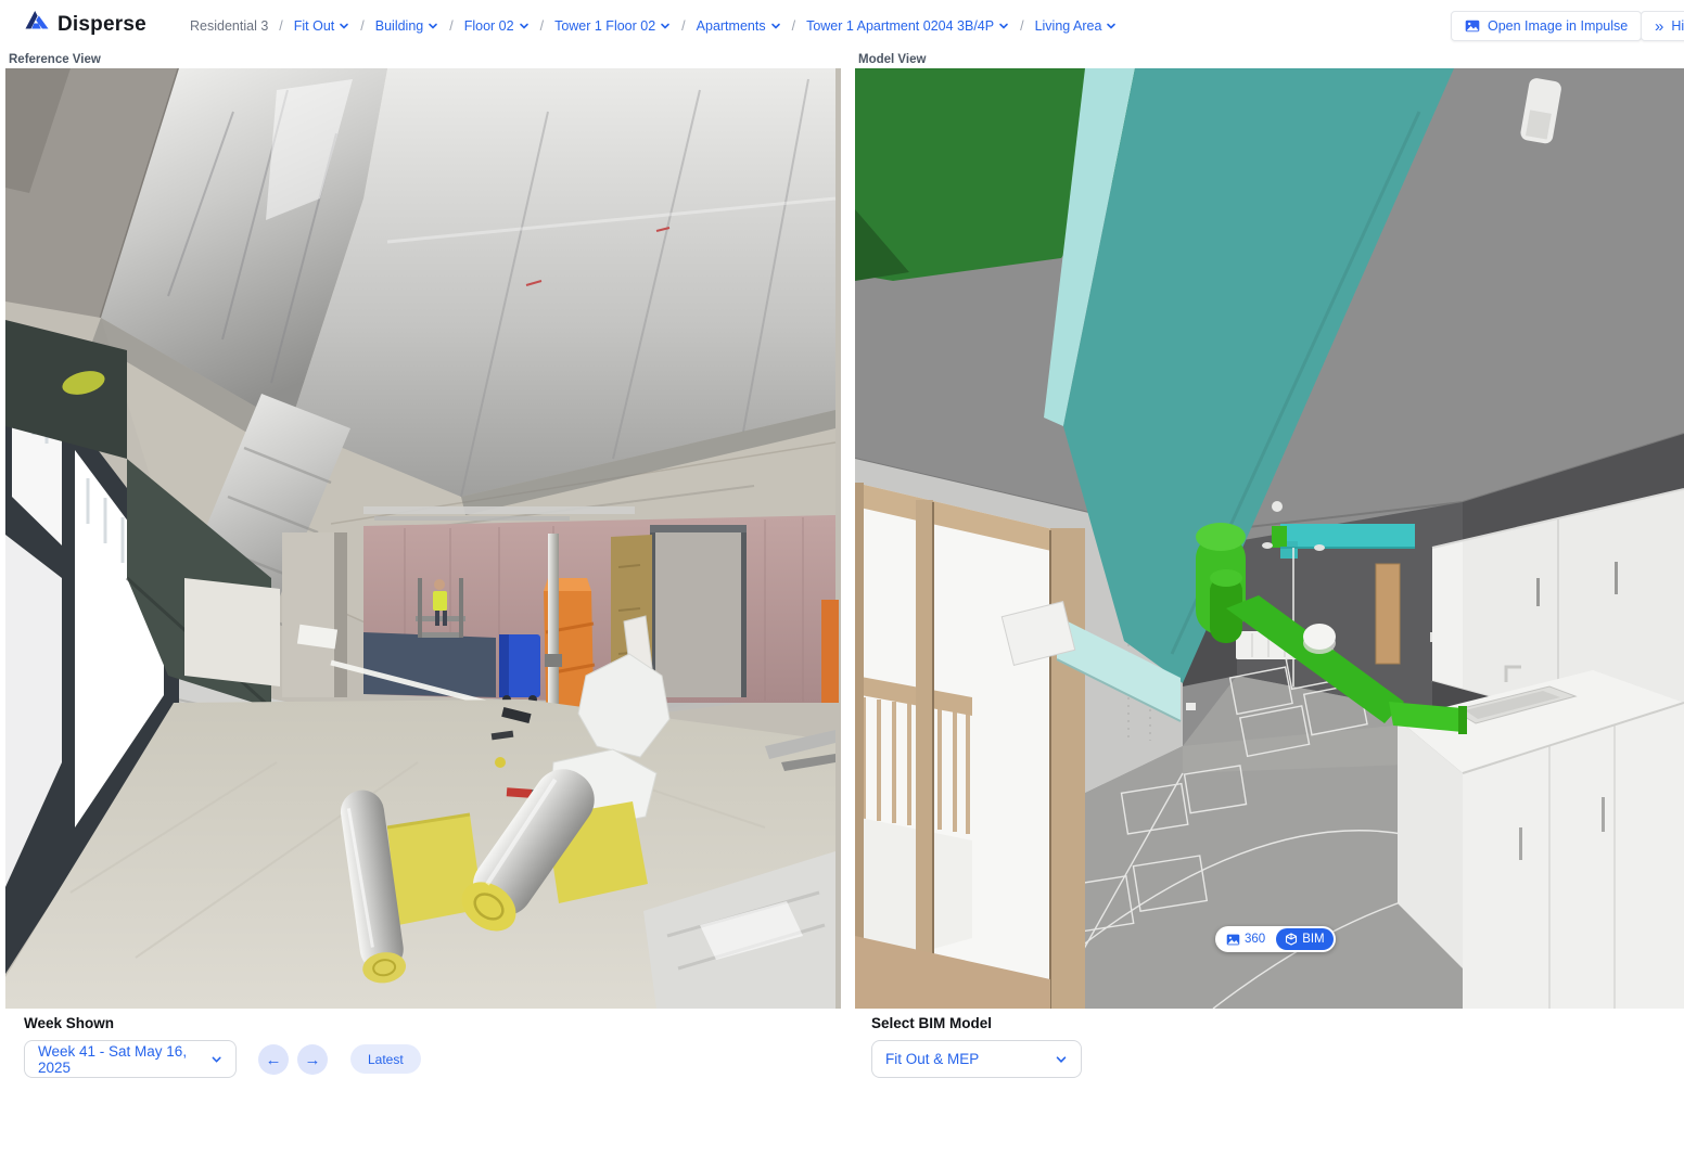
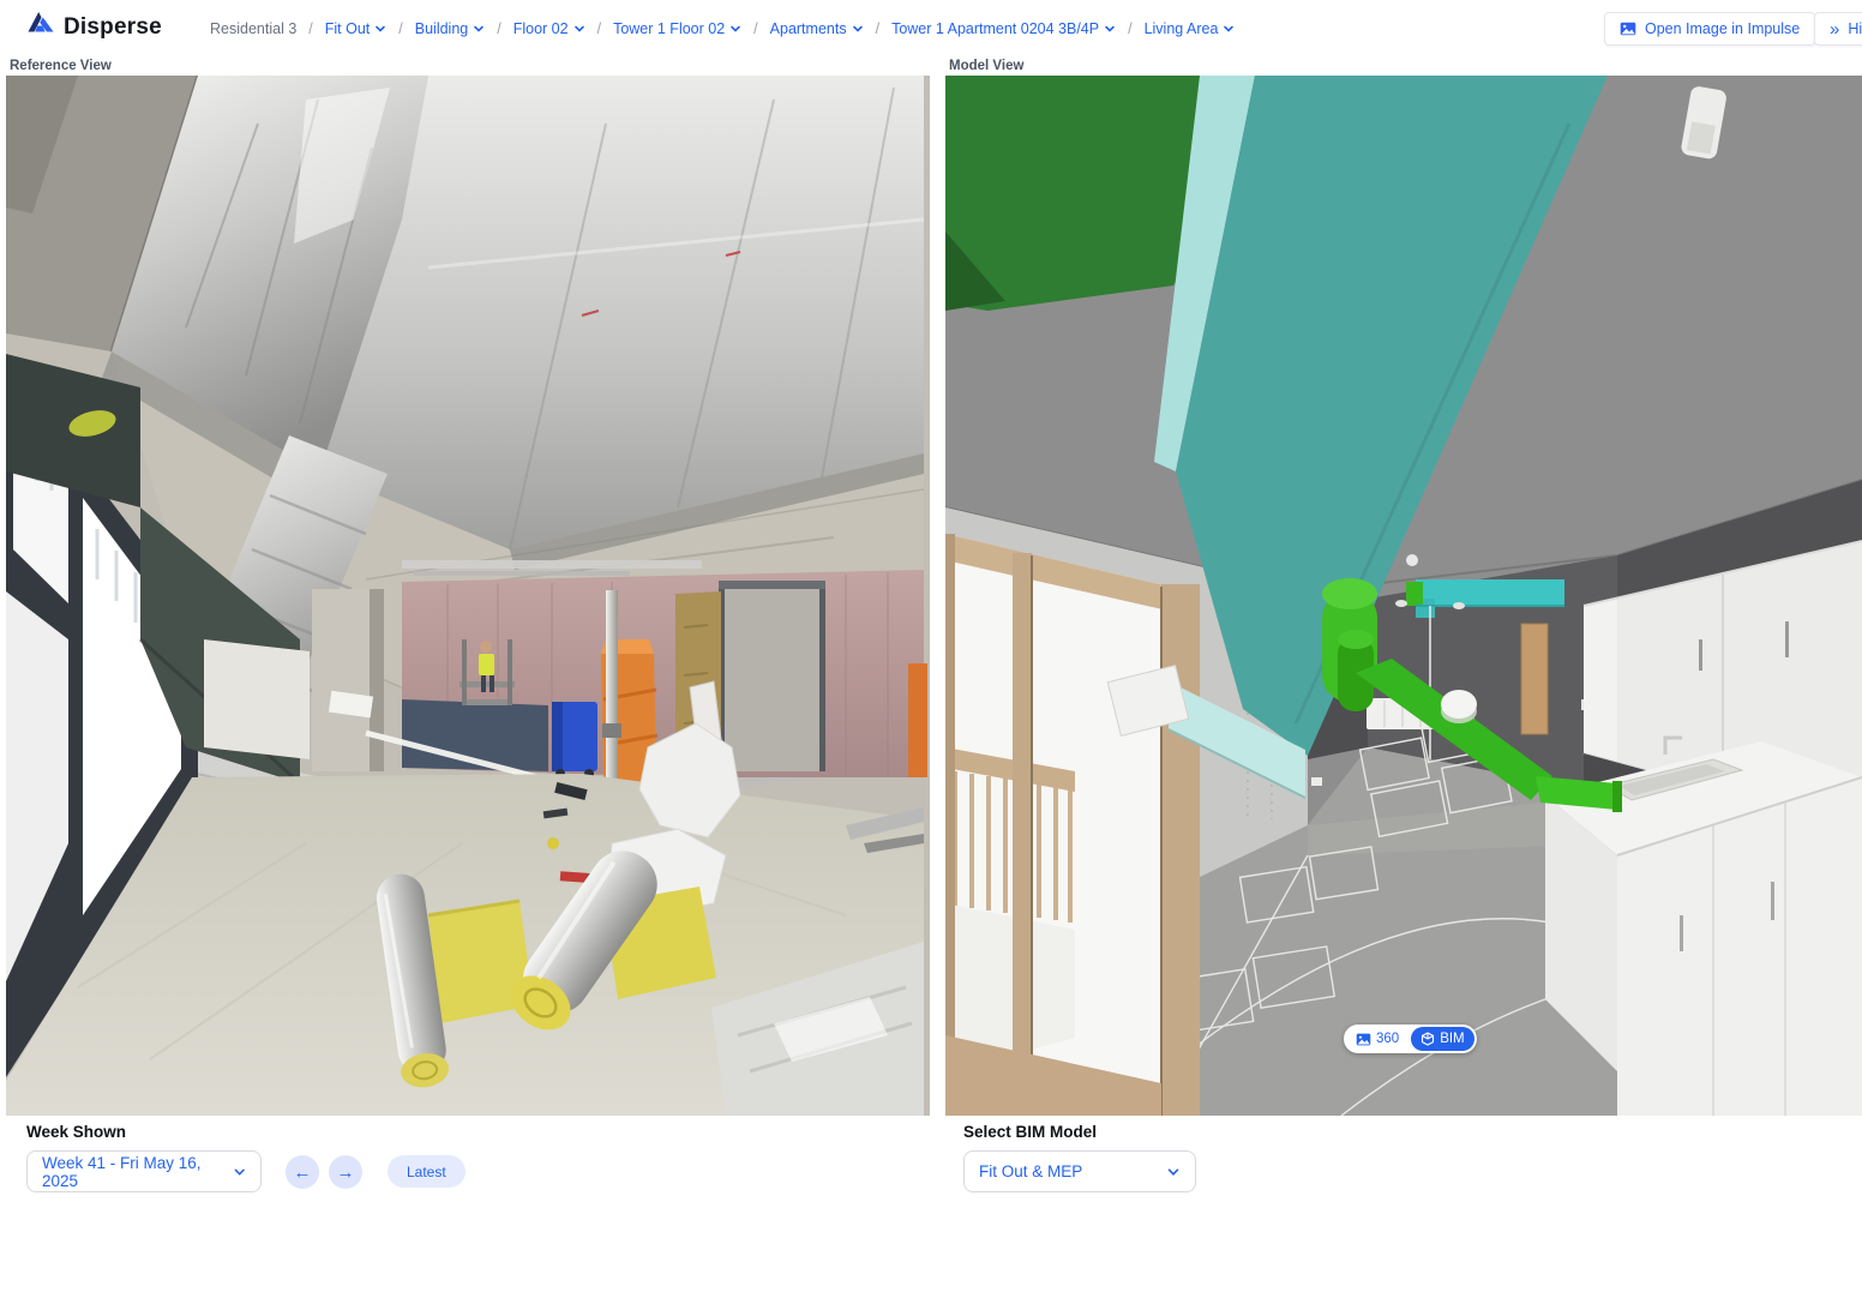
  Disperse
  Residential 3
  /
  Fit Out
  /
  Building
  /
  Floor 02
  /
  Tower 1 Floor 02
  /
  Apartments
  /
  Tower 1 Apartment 0204 3B/4P
  /
  Living Area
  Open Image in Impulse
  »
  Reference View
  Model View
  360
  BIM
  Week Shown
- Week 41 - Sat May 16, 2025
+ Week 41 - Fri May 16, 2025
  ←
  →
  Latest
  Select BIM Model
  Fit Out & MEP
